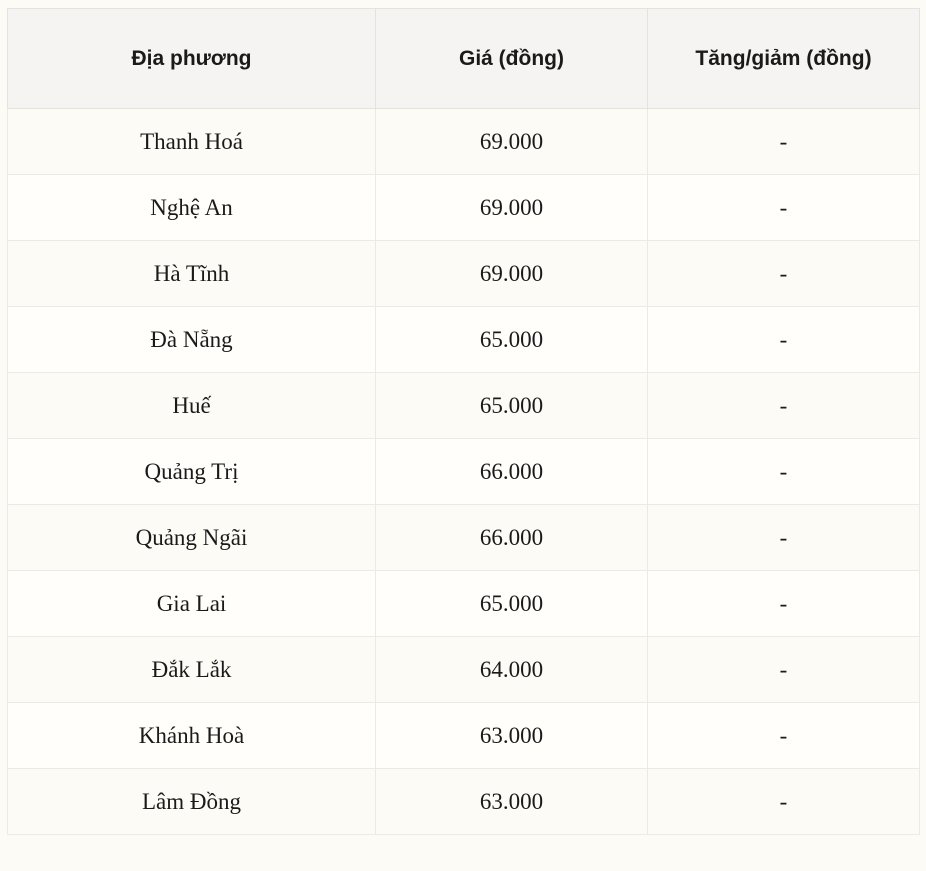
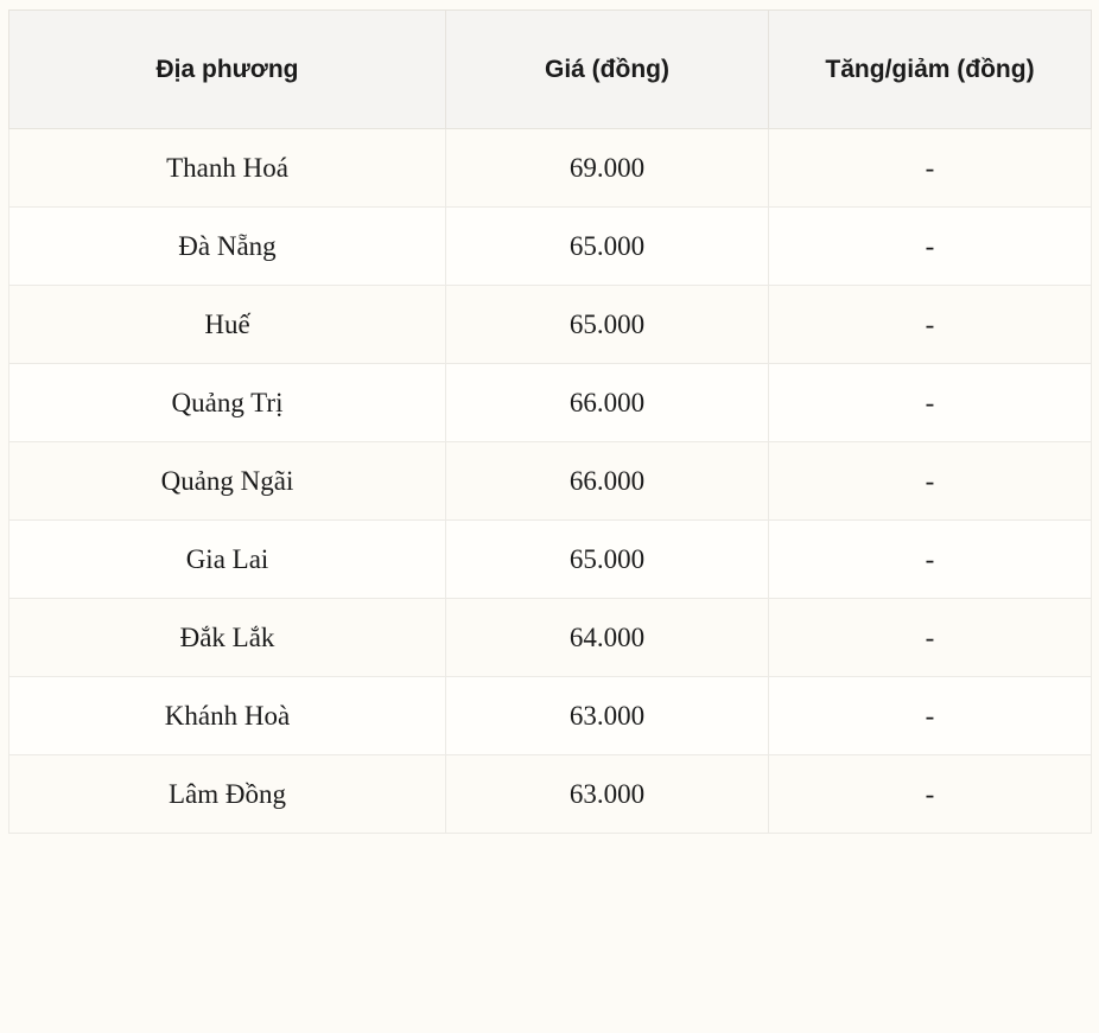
  Địa phương	Giá (đồng)	Tăng/giảm (đồng)
  Thanh Hoá	69.000	-
- Nghệ An	69.000	-
- Hà Tĩnh	69.000	-
  Đà Nẵng	65.000	-
  Huế	65.000	-
  Quảng Trị	66.000	-
  Quảng Ngãi	66.000	-
  Gia Lai	65.000	-
  Đắk Lắk	64.000	-
  Khánh Hoà	63.000	-
  Lâm Đồng	63.000	-
